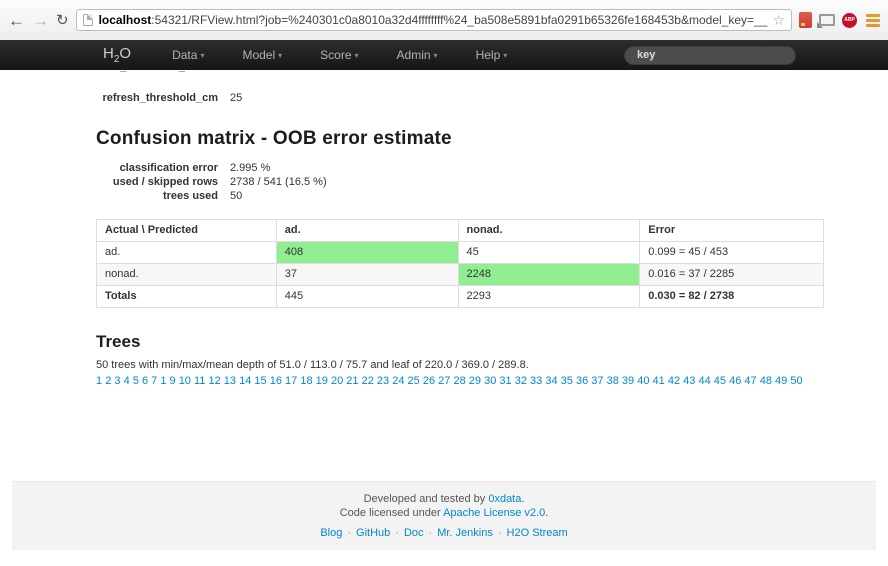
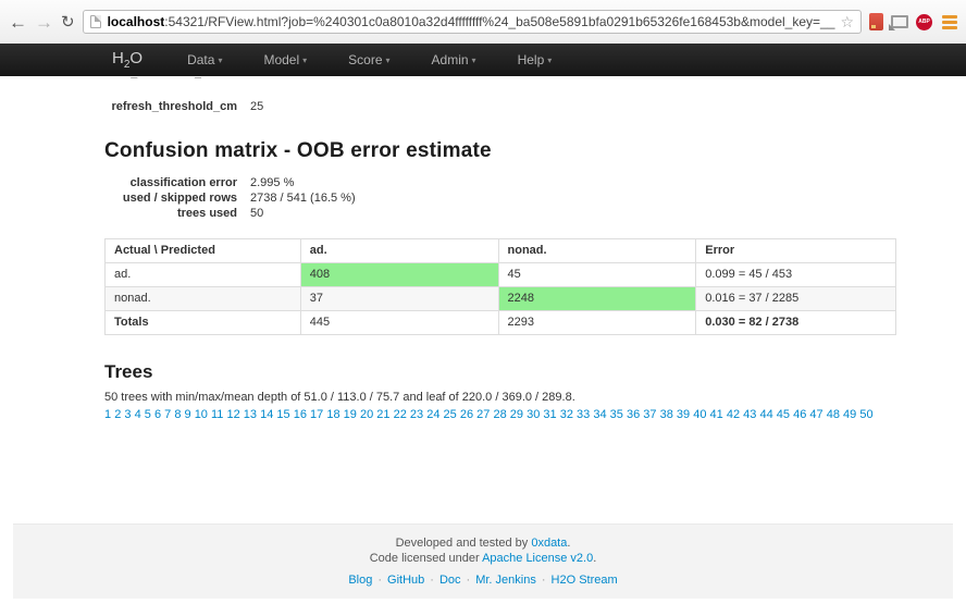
  ←
  →
  ↻
  localhost
  :54321/RFView.html?job=%240301c0a8010a32d4ffffffff%24_ba508e5891bfa0291b65326fe168453b&model_key=__
  ☆
  H2O
  Data ▾
  Model ▾
  Score ▾
  Admin ▾
  Help ▾
- key
  refresh_threshold_cm
  25
  Confusion matrix - OOB error estimate
  classification error
  2.995 %
  used / skipped rows
  2738 / 541 (16.5 %)
  trees used
  50
  Actual \ Predicted	ad.	nonad.	Error
  ad.	408	45	0.099 = 45 / 453
  nonad.	37	2248	0.016 = 37 / 2285
  Totals	445	2293	0.030 = 82 / 2738
  Trees
  50 trees with min/max/mean depth of 51.0 / 113.0 / 75.7 and leaf of 220.0 / 369.0 / 289.8.
- 1 2 3 4 5 6 7 1 9 10 11 12 13 14 15 16 17 18 19 20 21 22 23 24 25 26 27 28 29 30 31 32 33 34 35 36 37 38 39 40 41 42 43 44 45 46 47 48 49 50
+ 1 2 3 4 5 6 7 8 9 10 11 12 13 14 15 16 17 18 19 20 21 22 23 24 25 26 27 28 29 30 31 32 33 34 35 36 37 38 39 40 41 42 43 44 45 46 47 48 49 50
  Developed and tested by 0xdata.
  Code licensed under Apache License v2.0.
  Blog · GitHub · Doc · Mr. Jenkins · H2O Stream
